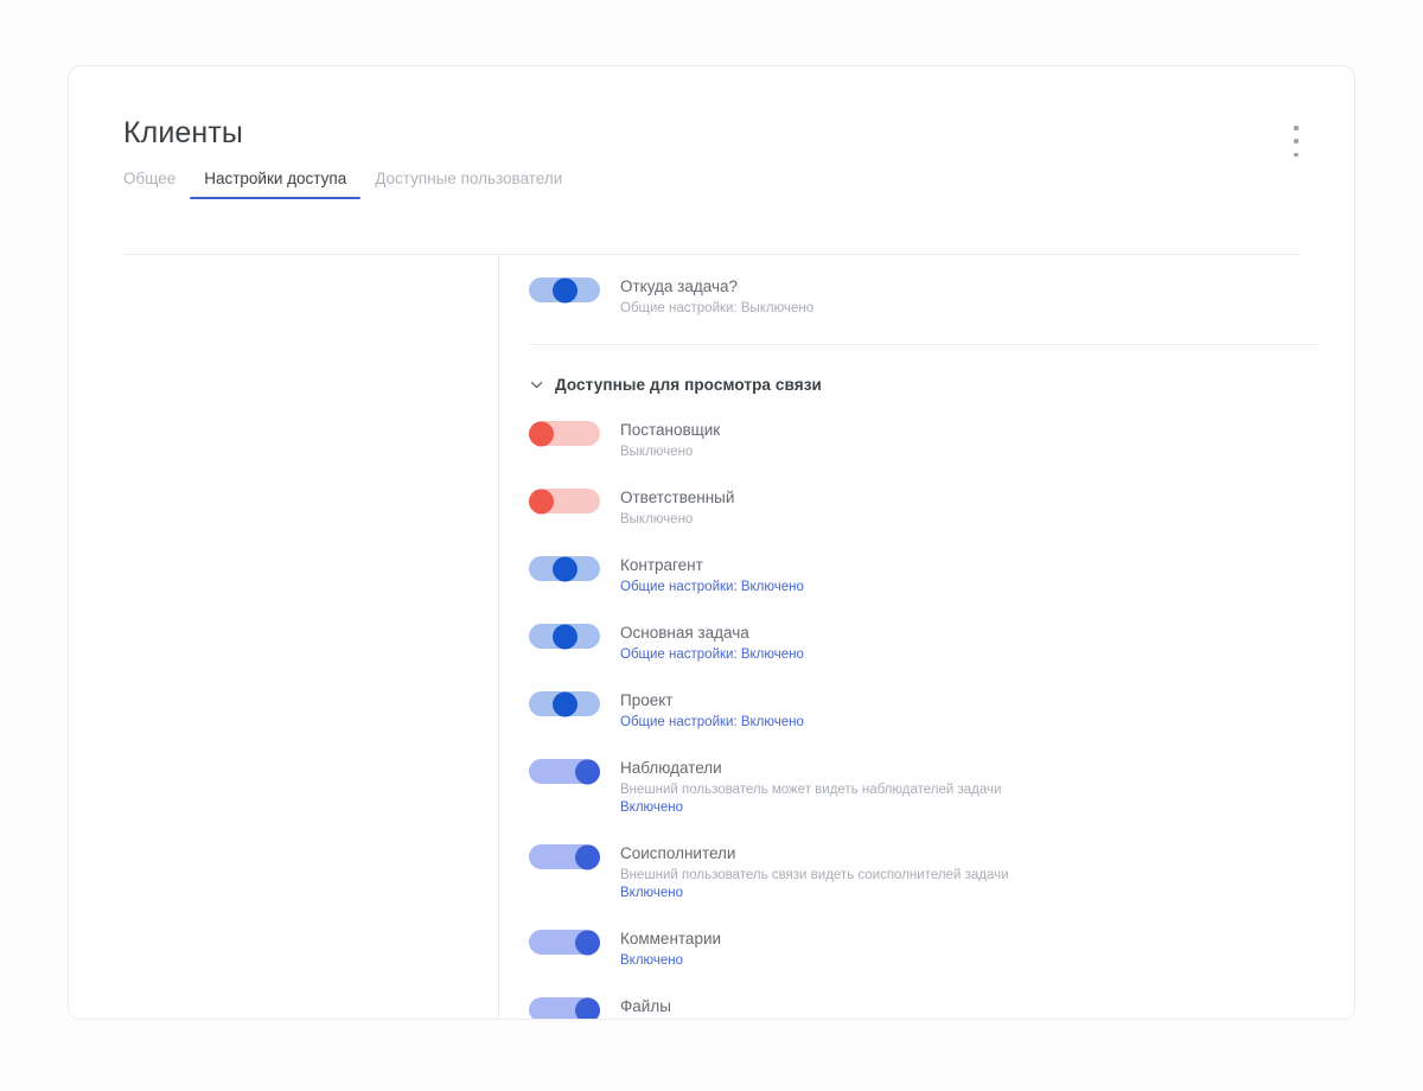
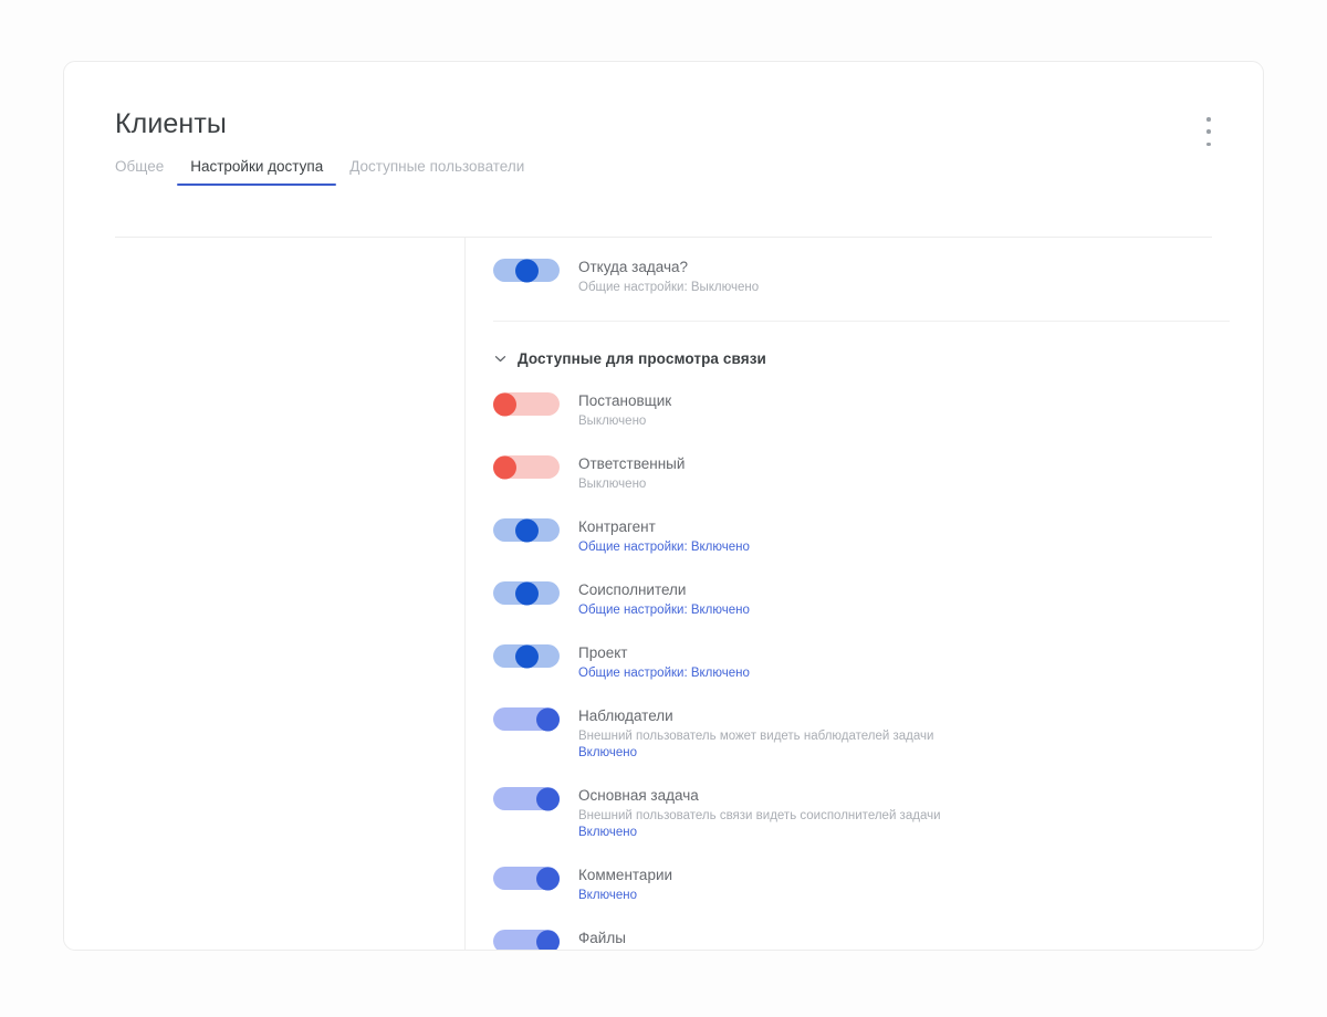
  Клиенты
  Общее
  Настройки доступа
  Доступные пользователи
  Откуда задача?
  Общие настройки: Выключено
  Доступные для просмотра связи
  Постановщик
  Выключено
  Ответственный
  Выключено
  Контрагент
  Общие настройки: Включено
- Основная задача
+ Соисполнители
  Общие настройки: Включено
  Проект
  Общие настройки: Включено
  Наблюдатели
  Внешний пользователь может видеть наблюдателей задачи
  Включено
- Соисполнители
+ Основная задача
  Внешний пользователь связи видеть соисполнителей задачи
  Включено
  Комментарии
  Включено
  Файлы
